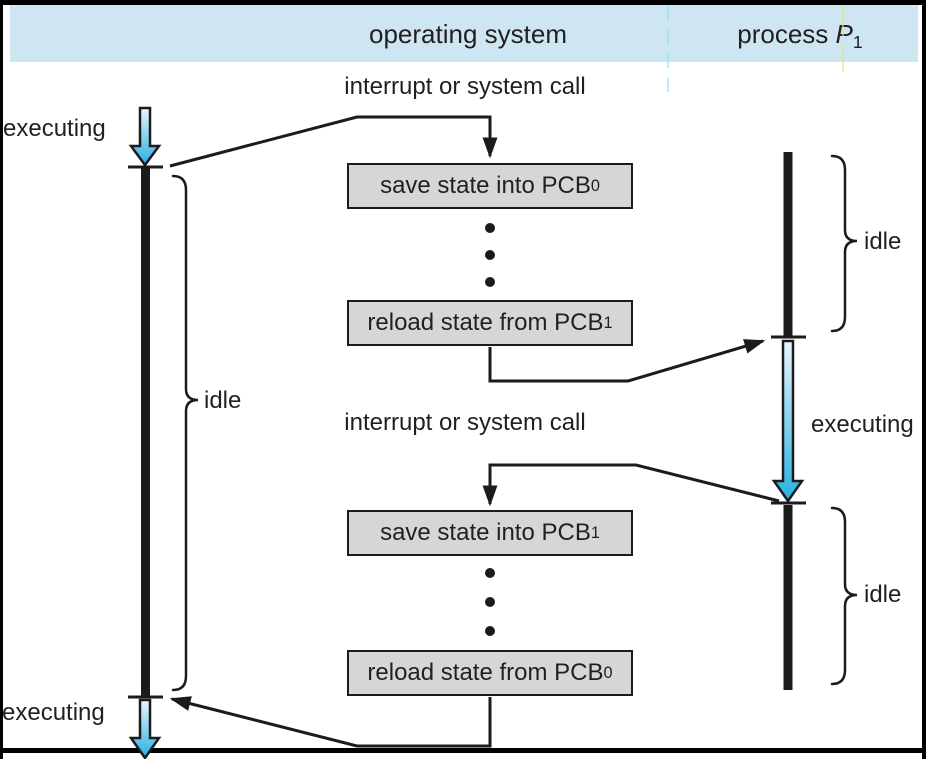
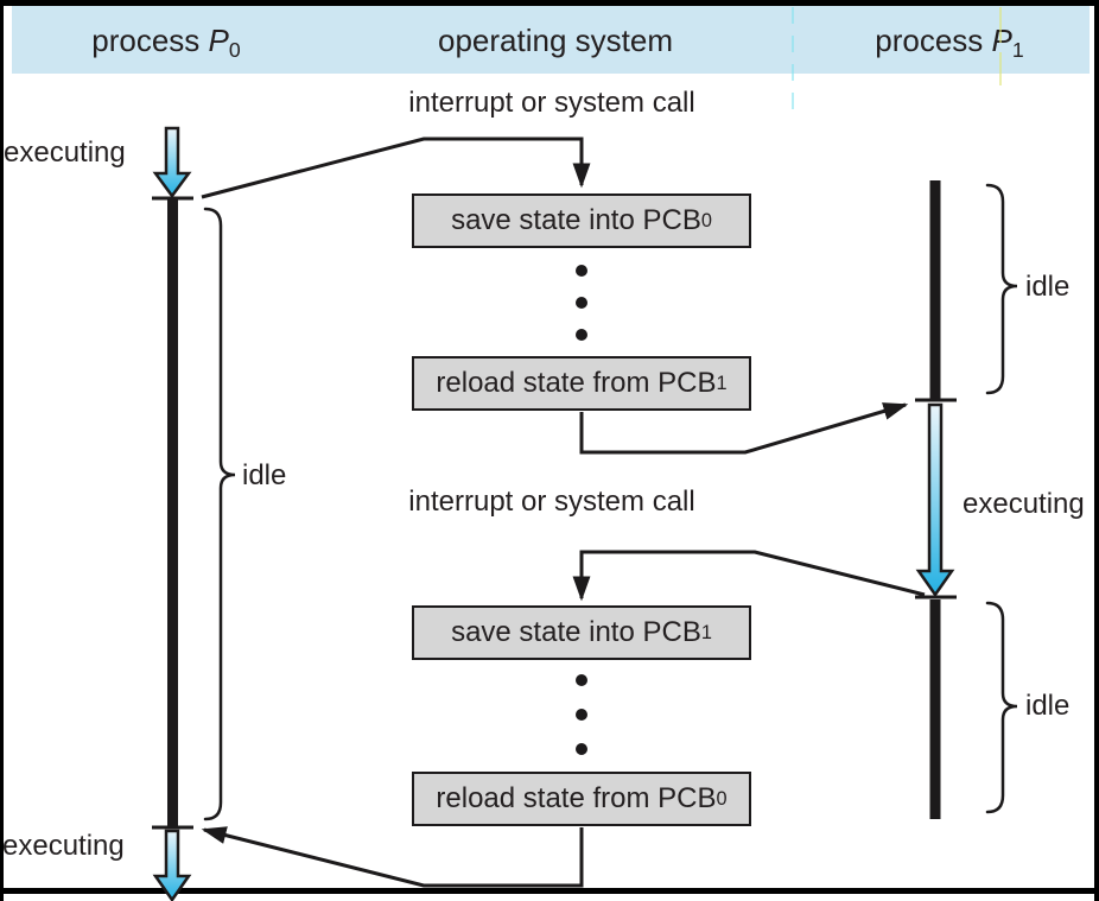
+ process P0
  operating system
  process P1
  save state into PCB
  0
  reload state from PCB
  1
  save state into PCB
  1
  reload state from PCB
  0
  interrupt or system call
  interrupt or system call
  executing
  executing
  executing
  idle
  idle
  idle
